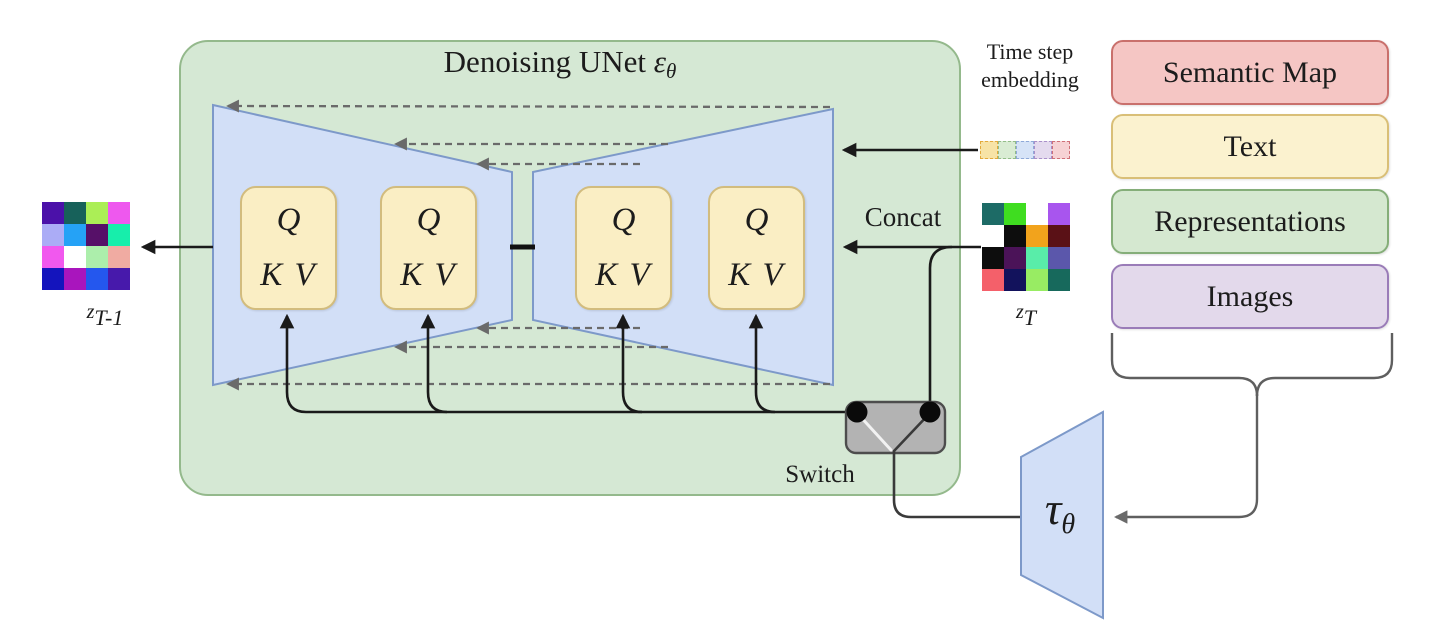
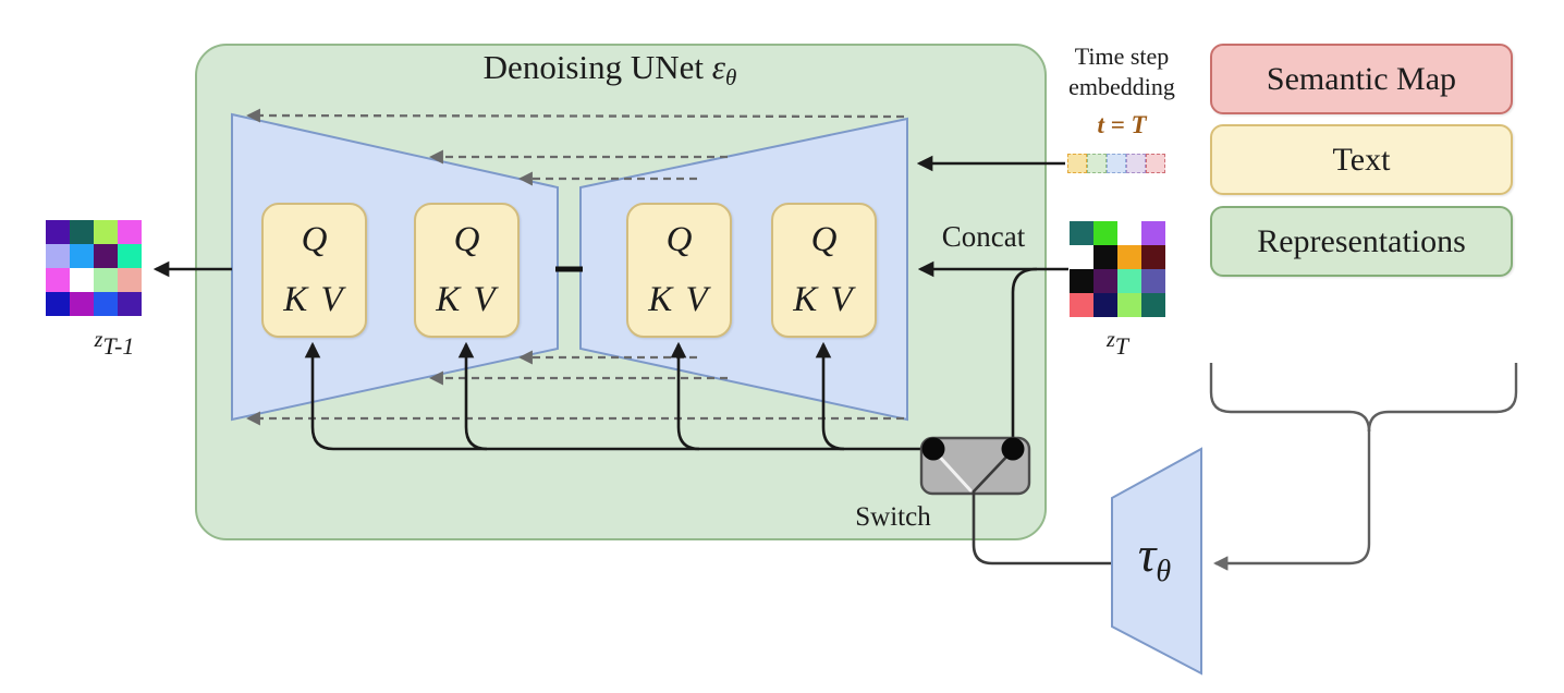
  Denoising UNet εθ
  Q
  K V
  Q
  K V
  Q
  K V
  Q
  K V
  Time step
  embedding
+ t = T
  Concat
  Switch
  zT-1
  zT
  τθ
  Semantic Map
  Text
  Representations
- Images
